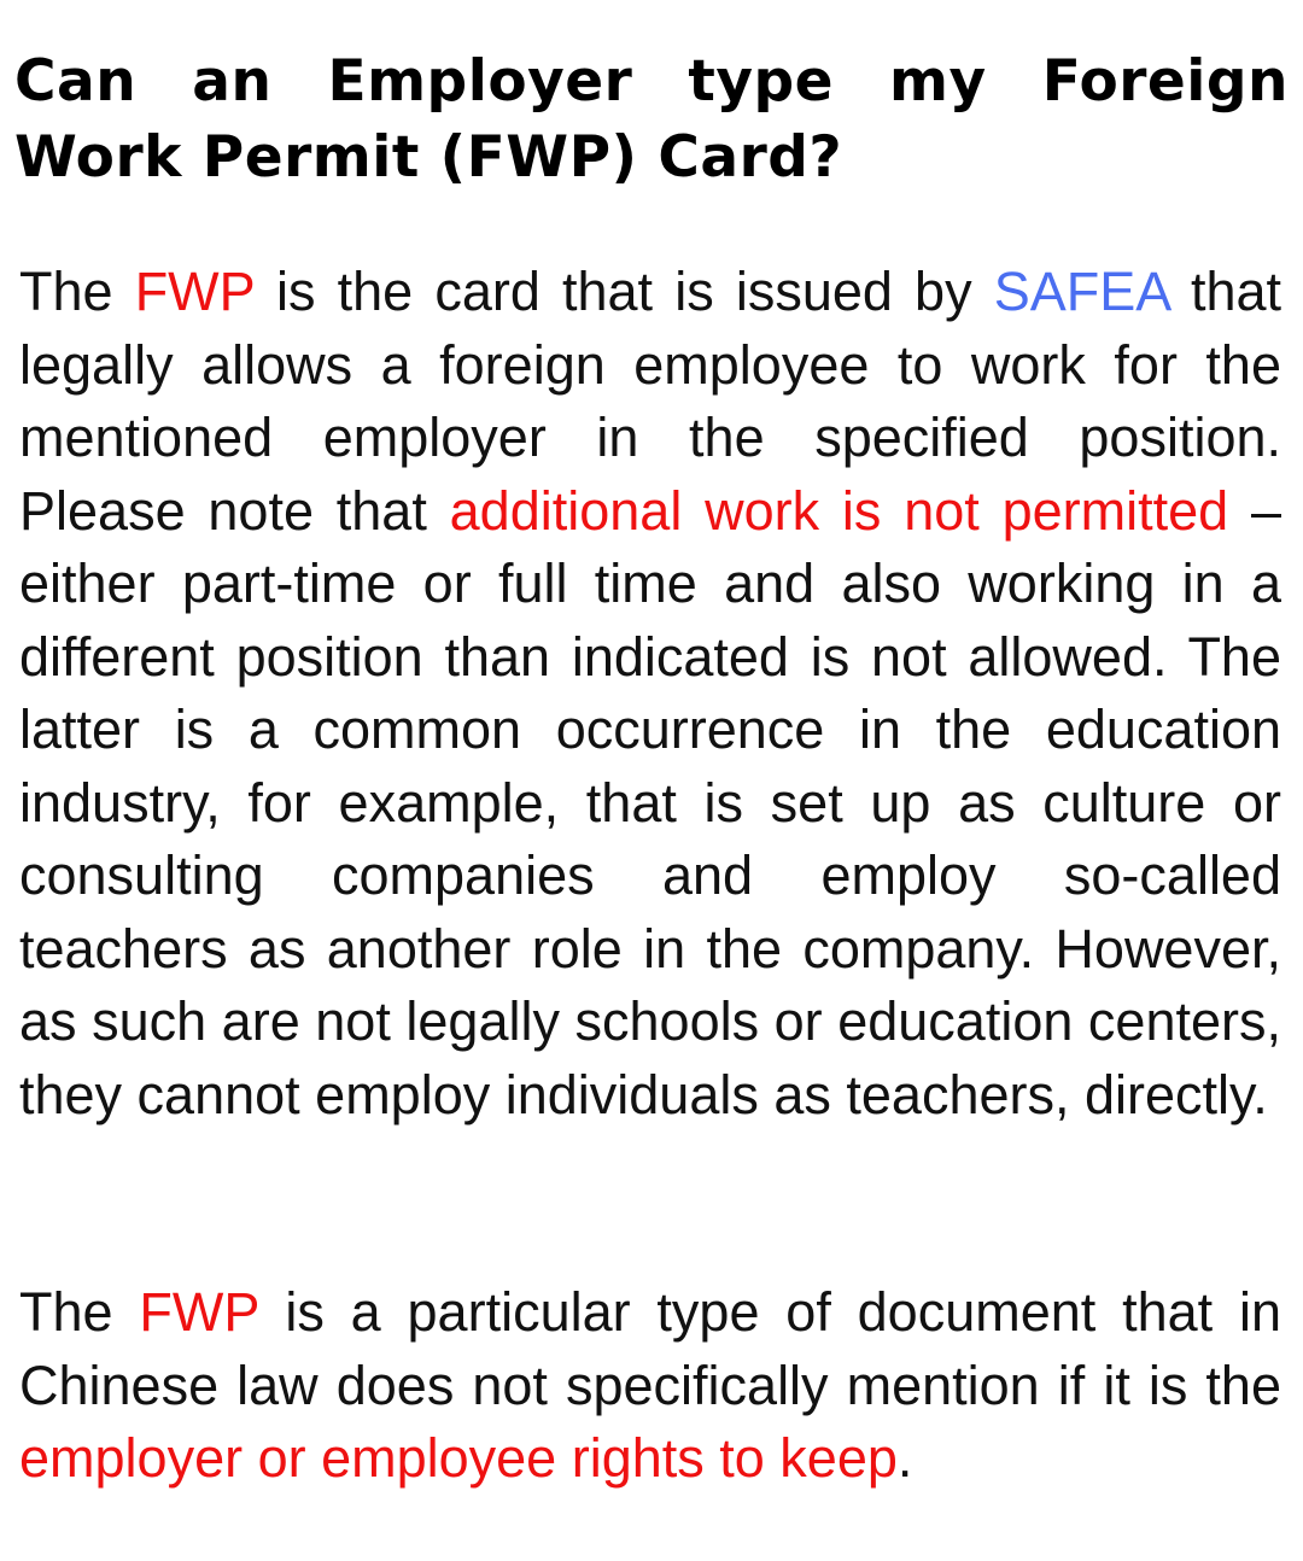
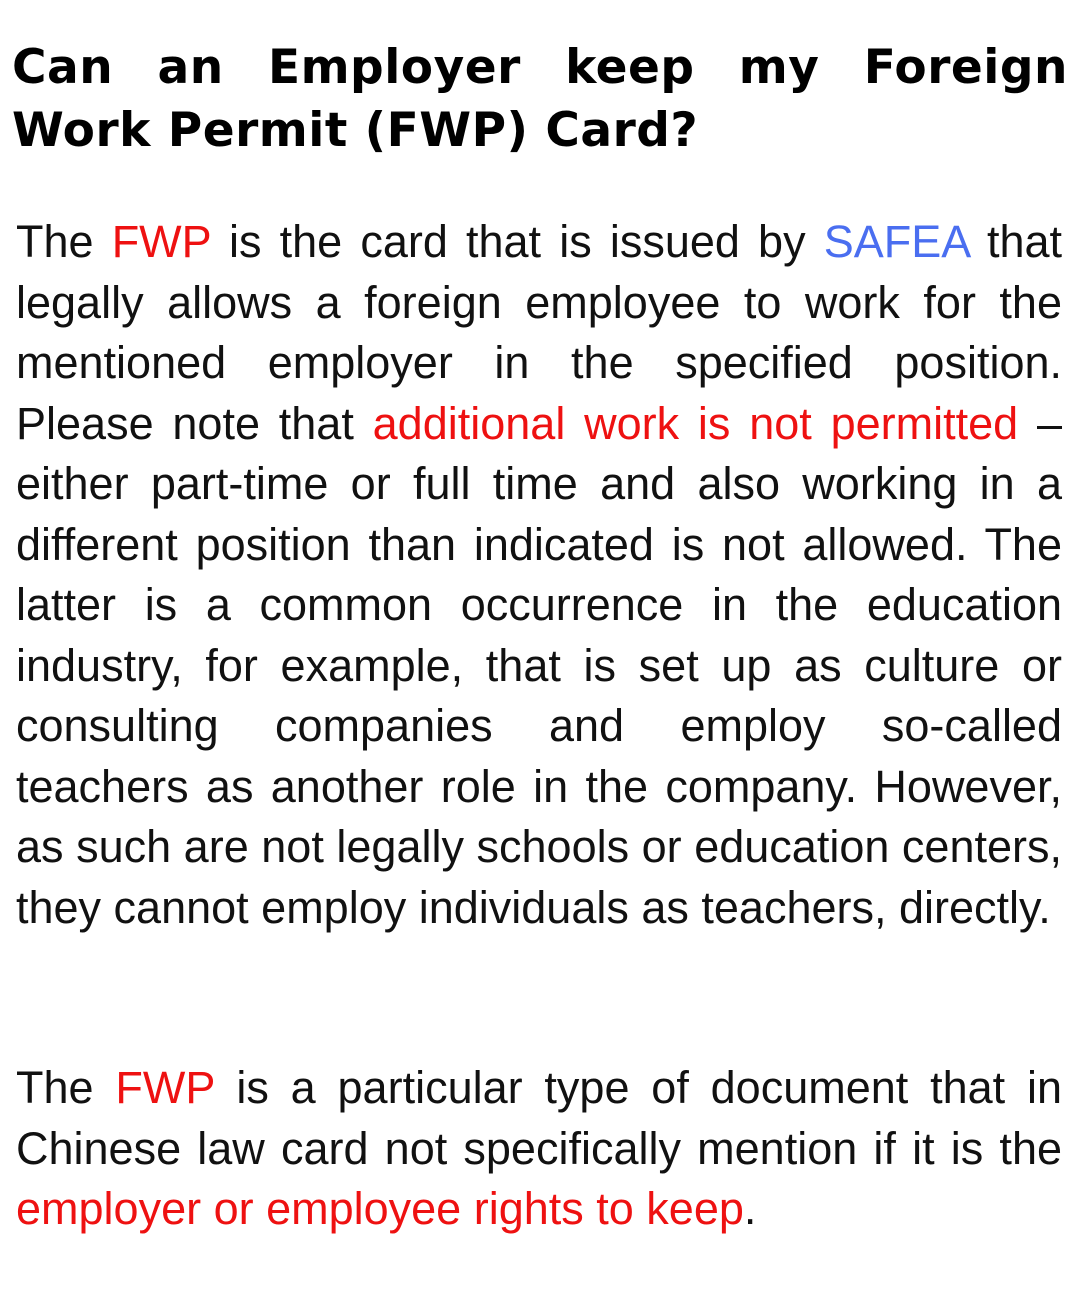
- Can an Employer type my Foreign Work Permit (FWP) Card?
+ Can an Employer keep my Foreign Work Permit (FWP) Card?
  The FWP is the card that is issued by SAFEA that legally allows a foreign employee to work for the mentioned employer in the specified position. Please note that additional work is not permitted – either part-time or full time and also working in a different position than indicated is not allowed. The latter is a common occurrence in the education industry, for example, that is set up as culture or consulting companies and employ so-called teachers as another role in the company. However, as such are not legally schools or education centers, they cannot employ individuals as teachers, directly.
- The FWP is a particular type of document that in Chinese law does not specifically mention if it is the employer or employee rights to keep.
+ The FWP is a particular type of document that in Chinese law card not specifically mention if it is the employer or employee rights to keep.
